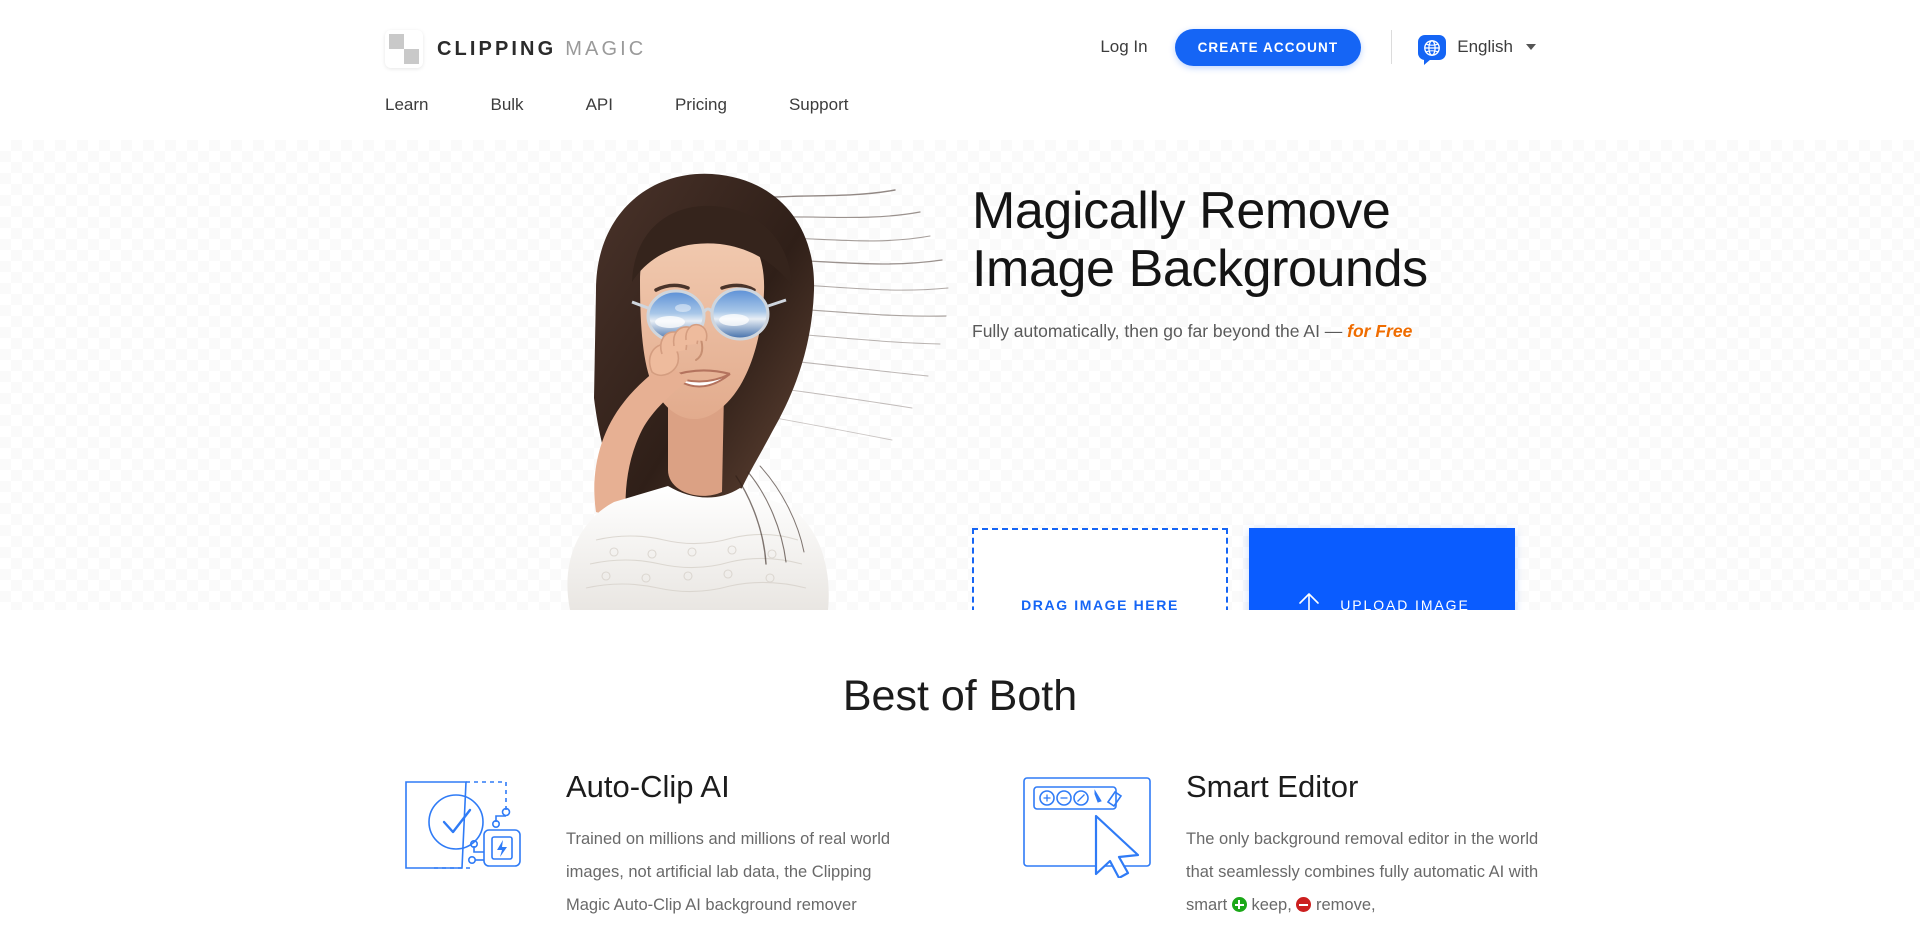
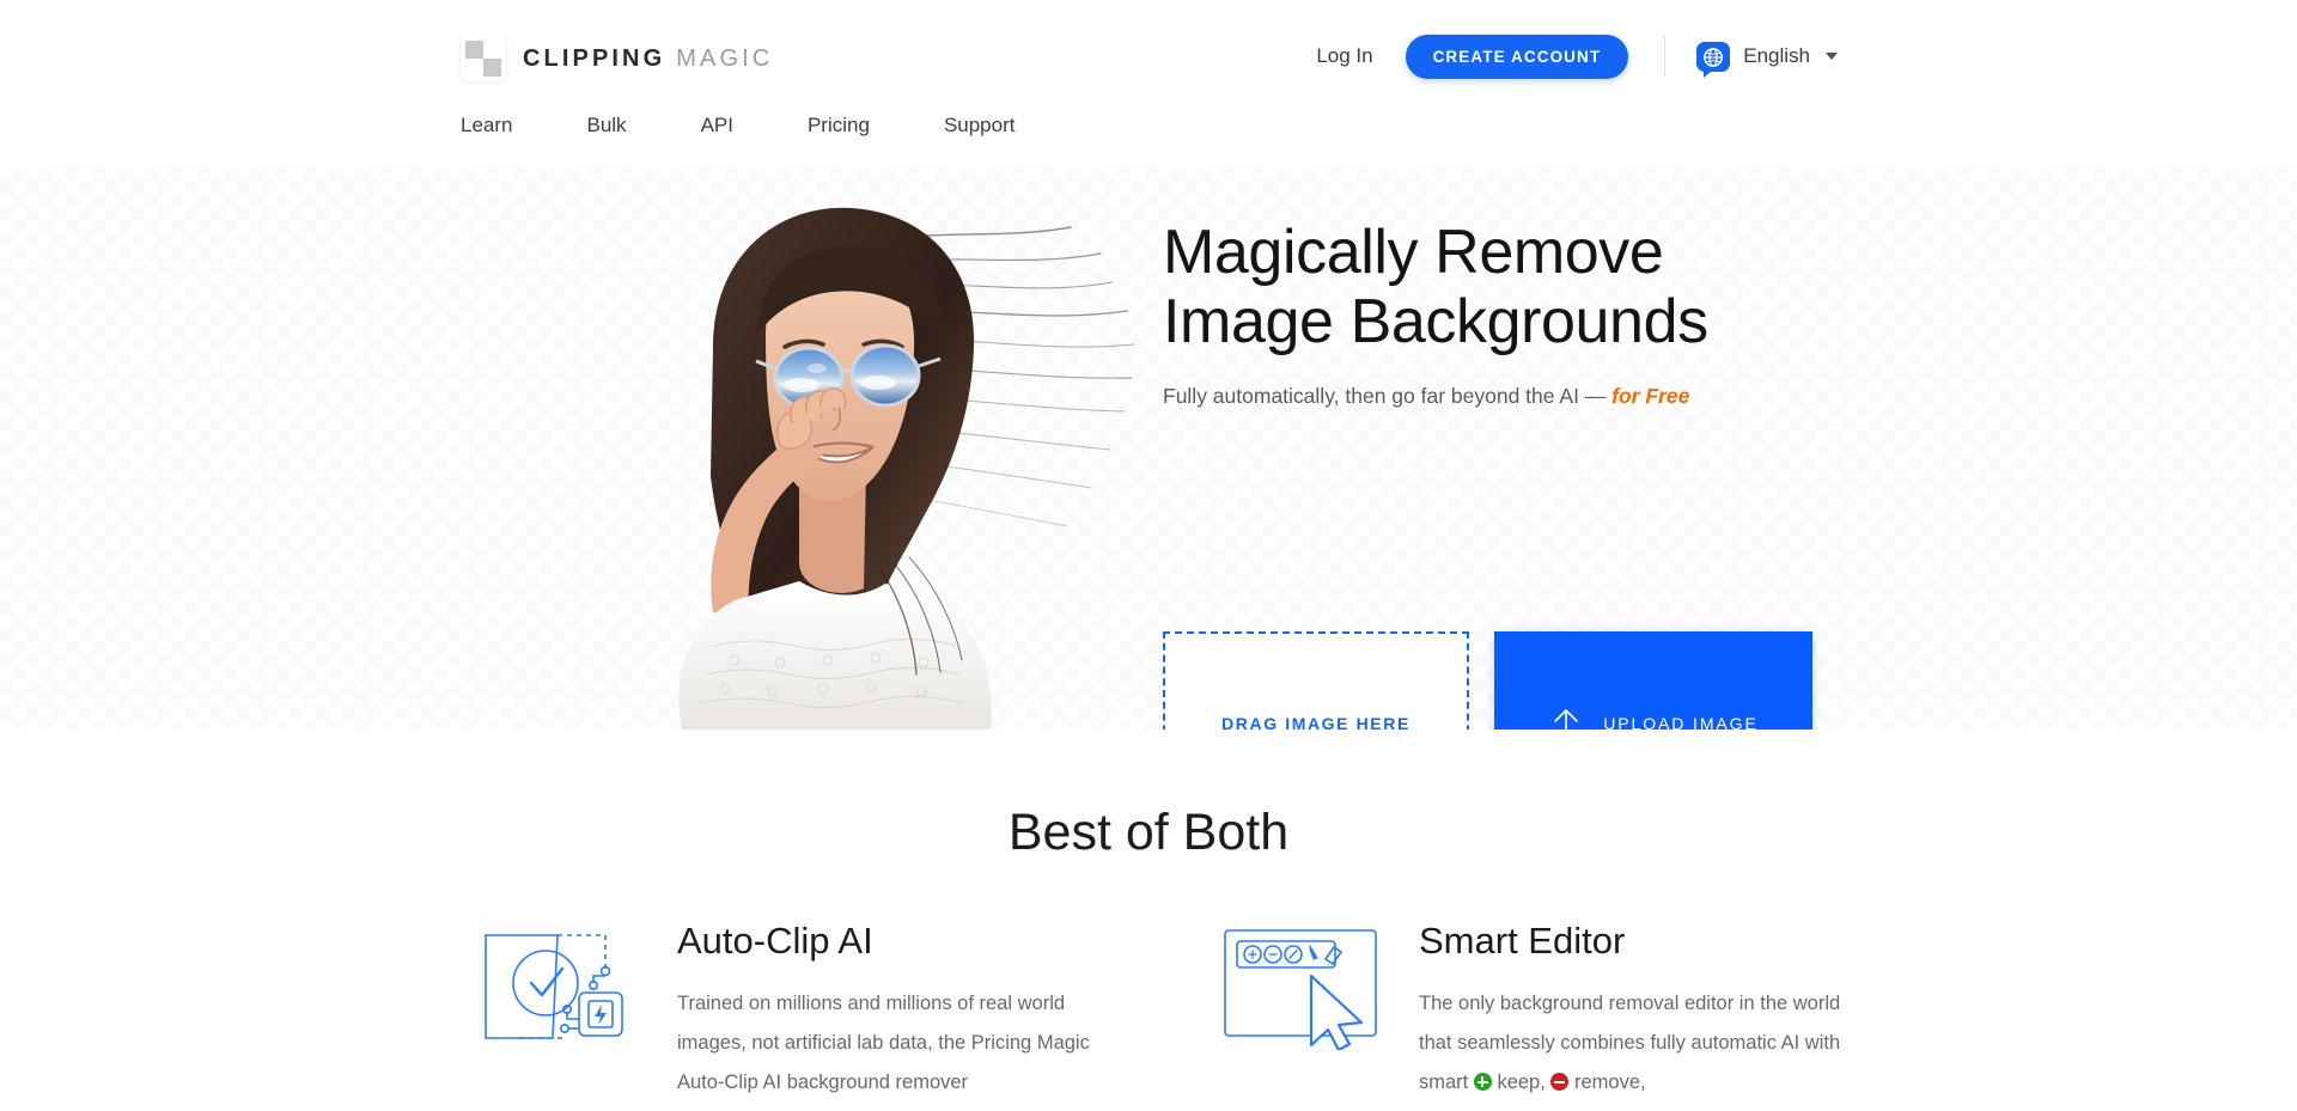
  CLIPPING
  MAGIC
  Log In
  CREATE ACCOUNT
  English
  Learn
  Bulk
  API
  Pricing
  Support
  Magically Remove
  Image Backgrounds
  Fully automatically, then go far beyond the AI — for Free
  DRAG IMAGE HERE
  UPLOAD IMAGE
  Best of Both
  Auto-Clip AI
- Trained on millions and millions of real world images, not artificial lab data, the Clipping Magic Auto-Clip AI background remover
+ Trained on millions and millions of real world images, not artificial lab data, the Pricing Magic Auto-Clip AI background remover
  Smart Editor
  The only background removal editor in the world that seamlessly combines fully automatic AI with smart keep, remove,
